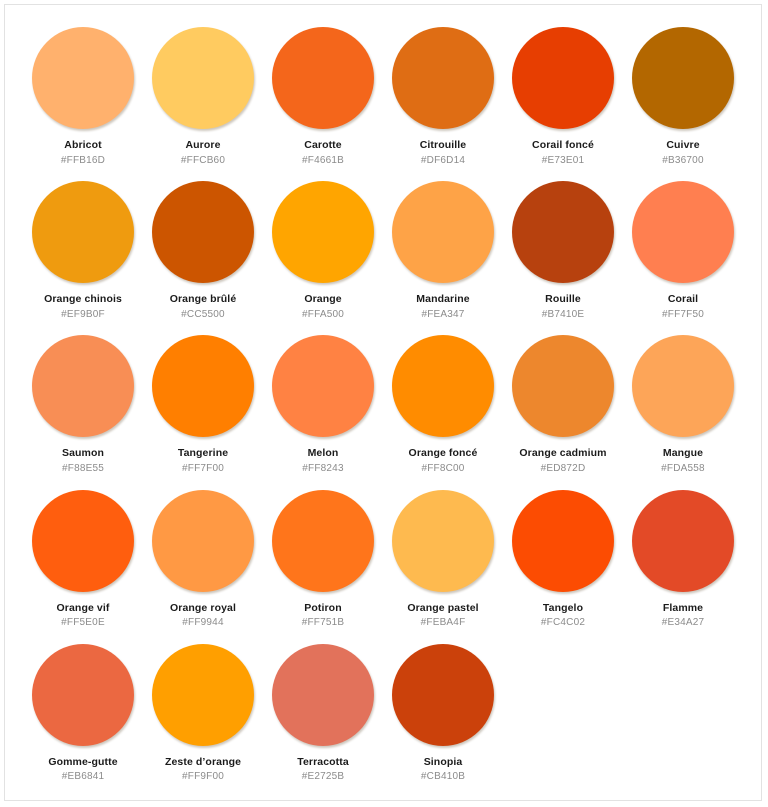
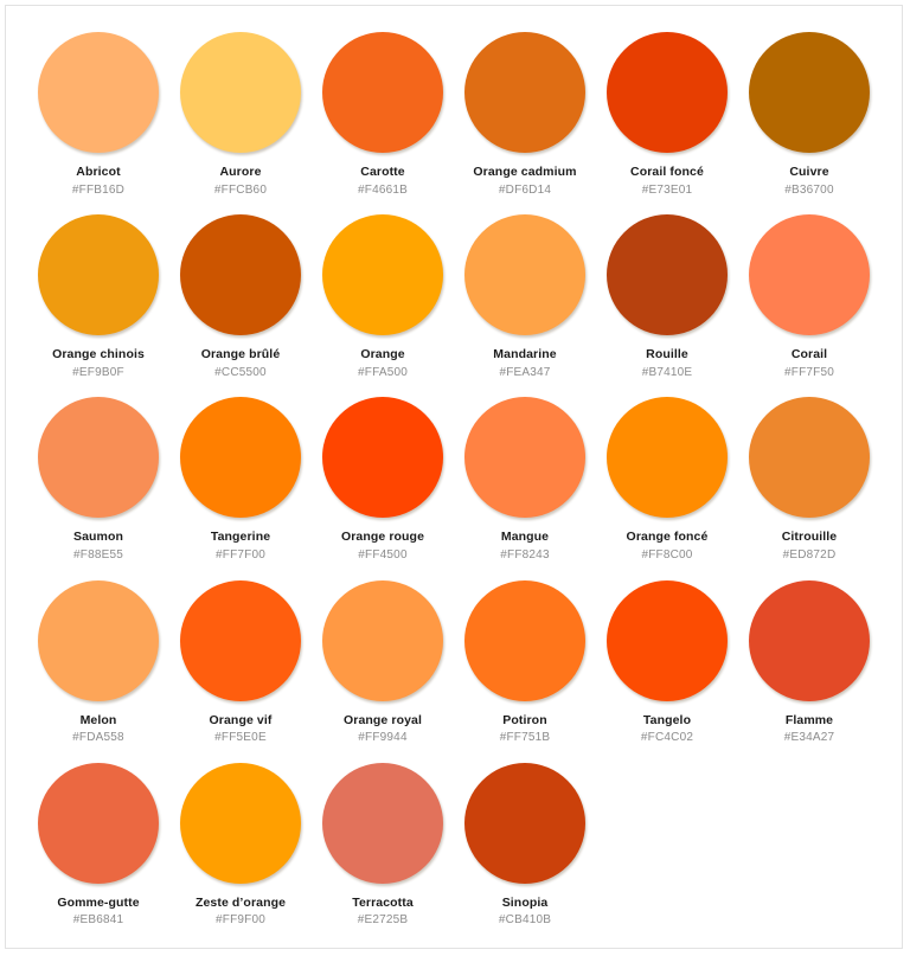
  Abricot
  #FFB16D
  Aurore
  #FFCB60
  Carotte
  #F4661B
- Citrouille
+ Orange cadmium
  #DF6D14
  Corail foncé
  #E73E01
  Cuivre
  #B36700
  Orange chinois
  #EF9B0F
  Orange brûlé
  #CC5500
  Orange
  #FFA500
  Mandarine
  #FEA347
  Rouille
  #B7410E
  Corail
  #FF7F50
  Saumon
  #F88E55
  Tangerine
  #FF7F00
+ Orange rouge
+ #FF4500
- Melon
+ Mangue
  #FF8243
  Orange foncé
  #FF8C00
- Orange cadmium
+ Citrouille
  #ED872D
- Mangue
+ Melon
  #FDA558
  Orange vif
  #FF5E0E
  Orange royal
  #FF9944
  Potiron
  #FF751B
- Orange pastel
- #FEBA4F
  Tangelo
  #FC4C02
  Flamme
  #E34A27
  Gomme-gutte
  #EB6841
  Zeste d’orange
  #FF9F00
  Terracotta
  #E2725B
  Sinopia
  #CB410B
